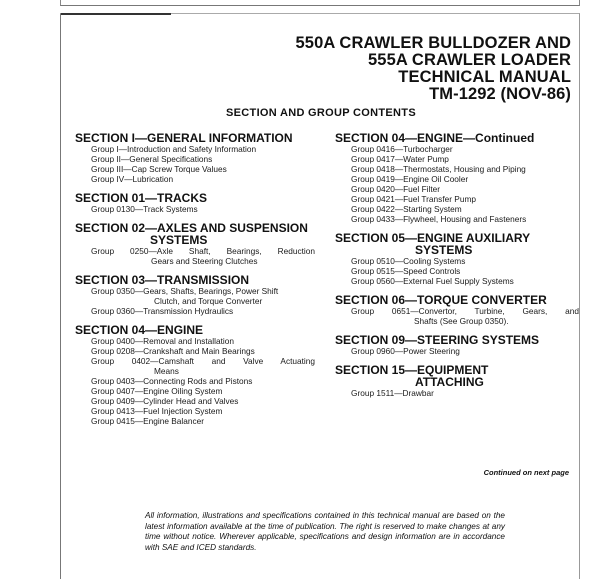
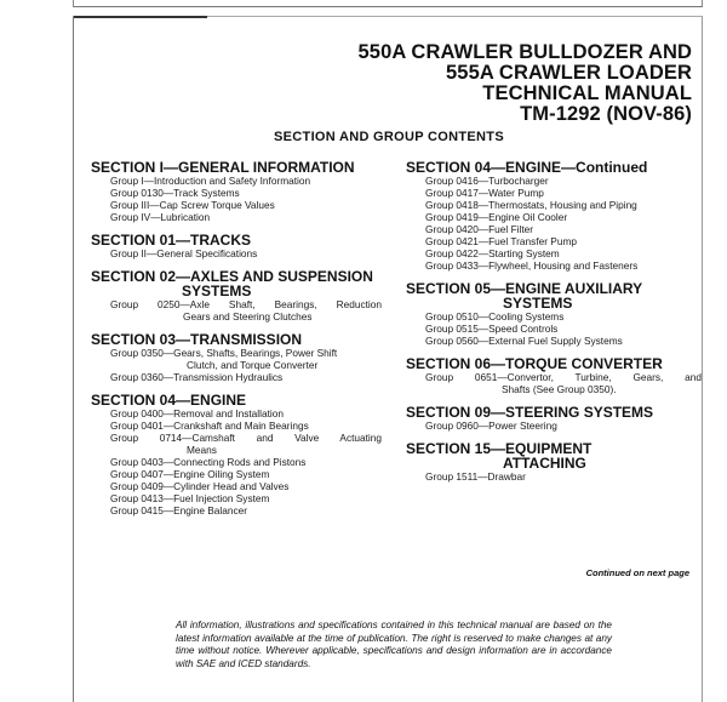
  550A CRAWLER BULLDOZER AND
  555A CRAWLER LOADER
  TECHNICAL MANUAL
  TM-1292 (NOV-86)
  SECTION AND GROUP CONTENTS
  SECTION I—GENERAL INFORMATION
  Group I—Introduction and Safety Information
- Group II—General Specifications
+ Group 0130—Track Systems
  Group III—Cap Screw Torque Values
  Group IV—Lubrication
  SECTION 01—TRACKS
- Group 0130—Track Systems
+ Group II—General Specifications
  SECTION 02—AXLES AND SUSPENSION
  SYSTEMS
  Group 0250—Axle Shaft, Bearings, Reduction
  Gears and Steering Clutches
  SECTION 03—TRANSMISSION
  Group 0350—Gears, Shafts, Bearings, Power Shift
  Clutch, and Torque Converter
  Group 0360—Transmission Hydraulics
  SECTION 04—ENGINE
  Group 0400—Removal and Installation
- Group 0208—Crankshaft and Main Bearings
+ Group 0401—Crankshaft and Main Bearings
- Group 0402—Camshaft and Valve Actuating
+ Group 0714—Camshaft and Valve Actuating
  Means
  Group 0403—Connecting Rods and Pistons
  Group 0407—Engine Oiling System
  Group 0409—Cylinder Head and Valves
  Group 0413—Fuel Injection System
  Group 0415—Engine Balancer
  SECTION 04—ENGINE—Continued
  Group 0416—Turbocharger
  Group 0417—Water Pump
  Group 0418—Thermostats, Housing and Piping
  Group 0419—Engine Oil Cooler
  Group 0420—Fuel Filter
  Group 0421—Fuel Transfer Pump
  Group 0422—Starting System
  Group 0433—Flywheel, Housing and Fasteners
  SECTION 05—ENGINE AUXILIARY
  SYSTEMS
  Group 0510—Cooling Systems
  Group 0515—Speed Controls
  Group 0560—External Fuel Supply Systems
  SECTION 06—TORQUE CONVERTER
  Group 0651—Convertor, Turbine, Gears, and
  Shafts (See Group 0350).
  SECTION 09—STEERING SYSTEMS
  Group 0960—Power Steering
  SECTION 15—EQUIPMENT
  ATTACHING
  Group 1511—Drawbar
  Continued on next page
  All information, illustrations and specifications contained in this technical manual are based on the latest information available at the time of publication. The right is reserved to make changes at any time without notice. Wherever applicable, specifications and design information are in accordance with SAE and ICED standards.
